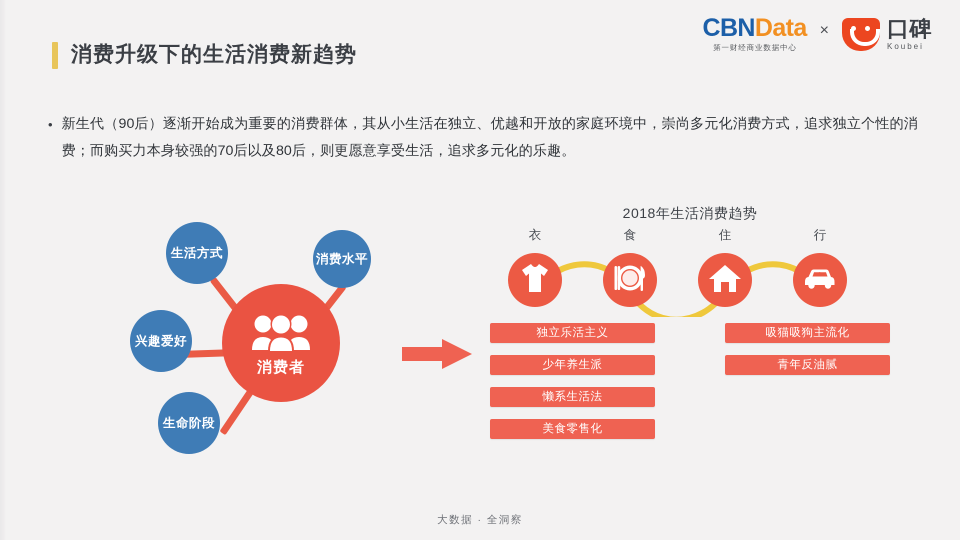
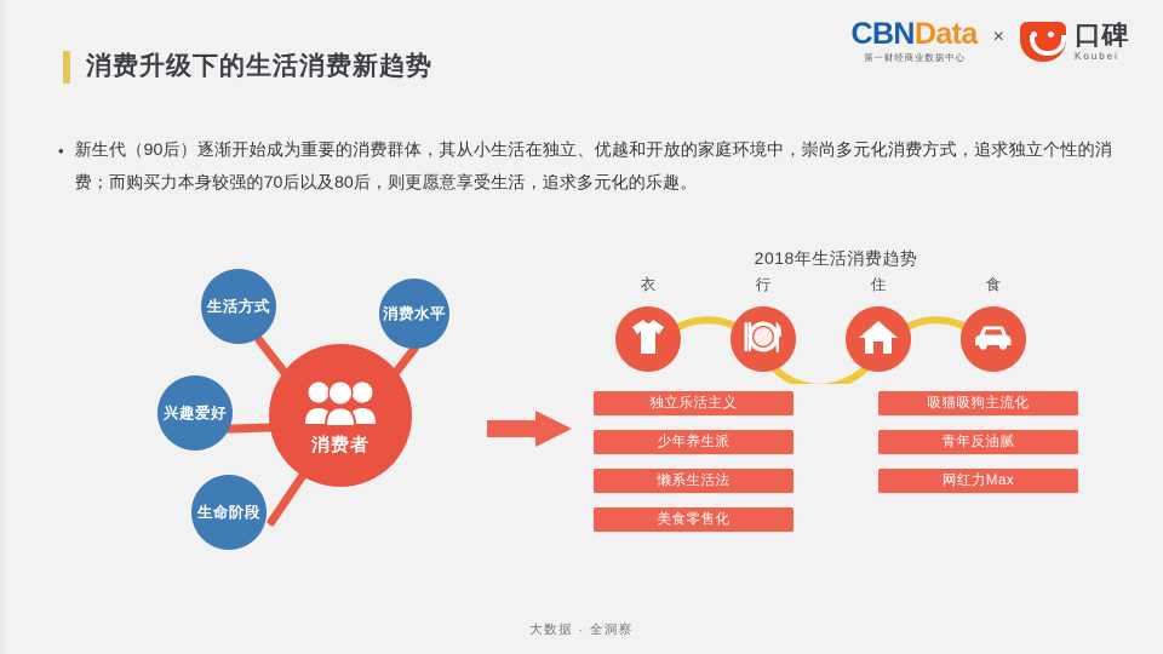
  消费升级下的生活消费新趋势
  CBNData
  第一财经商业数据中心
  ×
  口碑
  Koubei
  •
  新生代（90后）逐渐开始成为重要的消费群体，其从小生活在独立、优越和开放的家庭环境中，崇尚多元化消费方式，追求独立个性的消费；而购买力本身较强的70后以及80后，则更愿意享受生活，追求多元化的乐趣。
  消费者
  生活方式
  消费水平
  兴趣爱好
  生命阶段
  2018年生活消费趋势
  衣
- 食
+ 行
  住
- 行
+ 食
  独立乐活主义
  少年养生派
  懒系生活法
  美食零售化
  吸猫吸狗主流化
  青年反油腻
+ 网红力Max
  大数据 · 全洞察
